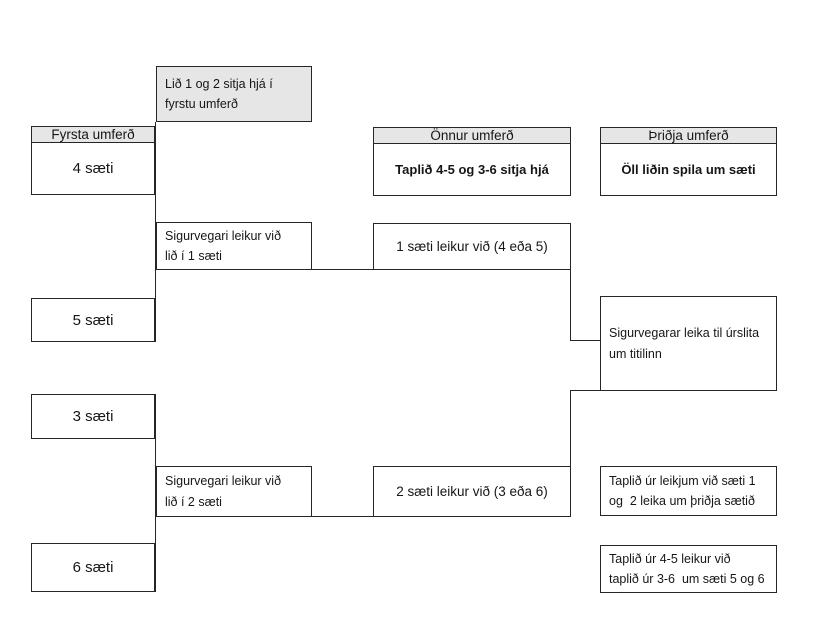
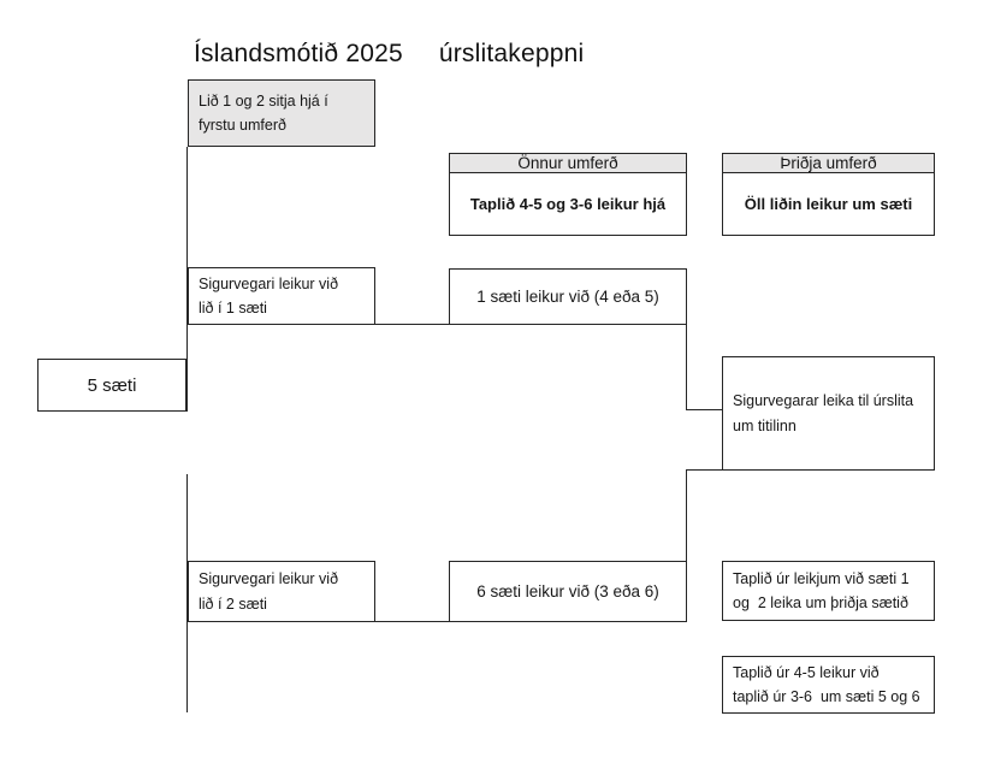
+ Íslandsmótið 2025
+ úrslitakeppni
  Lið 1 og 2 sitja hjá í
  fyrstu umferð
- Fyrsta umferð
- 4 sæti
  5 sæti
- 3 sæti
- 6 sæti
  Sigurvegari leikur við
  lið í 1 sæti
  Sigurvegari leikur við
  lið í 2 sæti
  Önnur umferð
- Taplið 4-5 og 3-6 sitja hjá
+ Taplið 4-5 og 3-6 leikur hjá
  1 sæti leikur við (4 eða 5)
- 2 sæti leikur við (3 eða 6)
+ 6 sæti leikur við (3 eða 6)
  Þriðja umferð
- Öll liðin spila um sæti
+ Öll liðin leikur um sæti
  Sigurvegarar leika til úrslita
  um titilinn
  Taplið úr leikjum við sæti 1
  og 2 leika um þriðja sætið
  Taplið úr 4-5 leikur við
  taplið úr 3-6 um sæti 5 og 6
